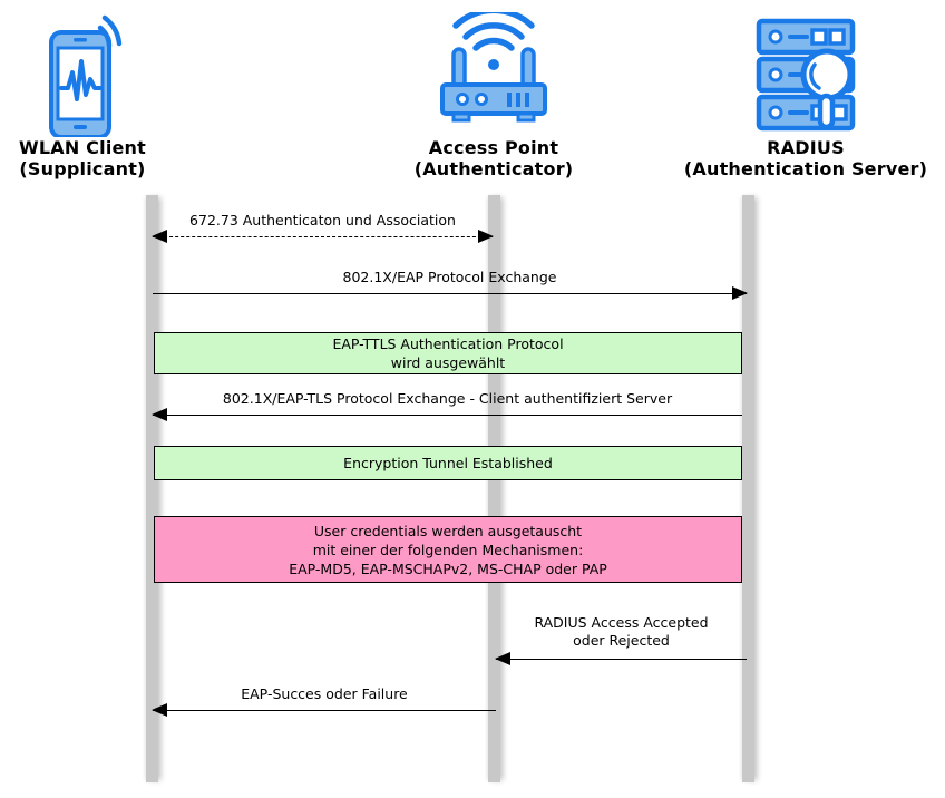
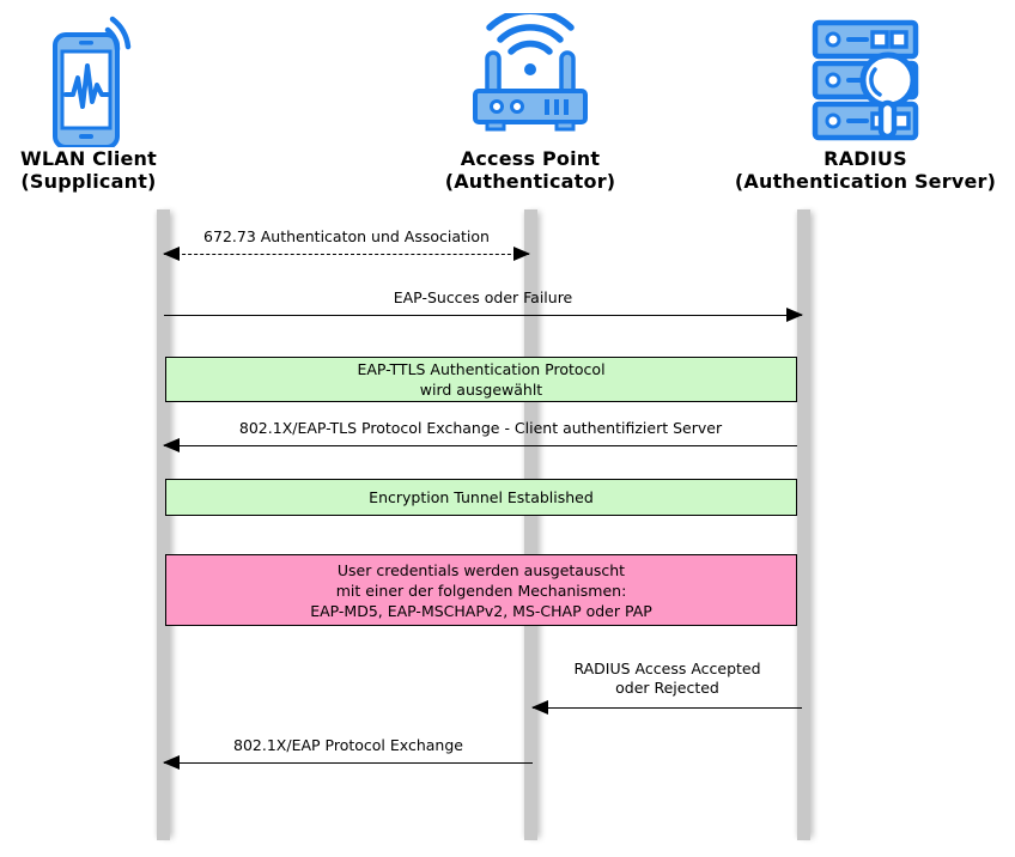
  WLAN Client
  (Supplicant)
  Access Point
  (Authenticator)
  RADIUS
  (Authentication Server)
  672.73 Authenticaton und Association
- 802.1X/EAP Protocol Exchange
+ EAP-Succes oder Failure
  802.1X/EAP-TLS Protocol Exchange - Client authentifiziert Server
  RADIUS Access Accepted
  oder Rejected
- EAP-Succes oder Failure
+ 802.1X/EAP Protocol Exchange
  EAP-TTLS Authentication Protocol
  wird ausgewählt
  Encryption Tunnel Established
  User credentials werden ausgetauscht
  mit einer der folgenden Mechanismen:
  EAP-MD5, EAP-MSCHAPv2, MS-CHAP oder PAP
